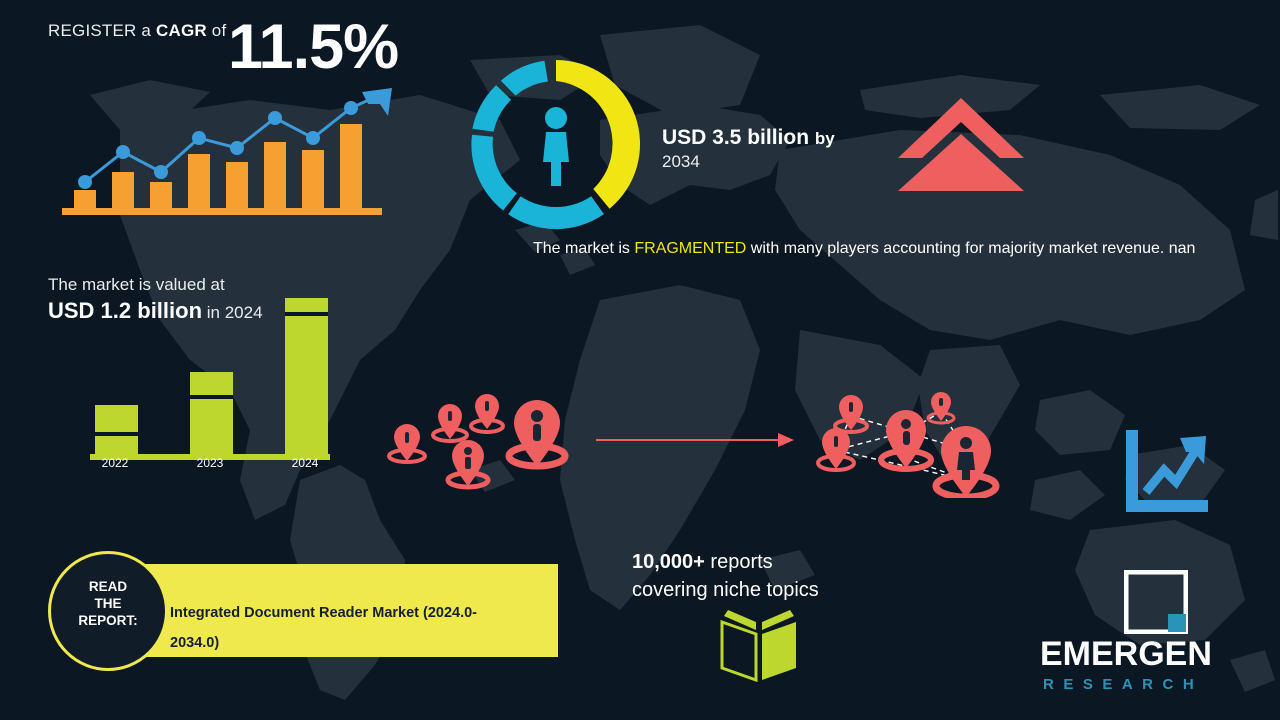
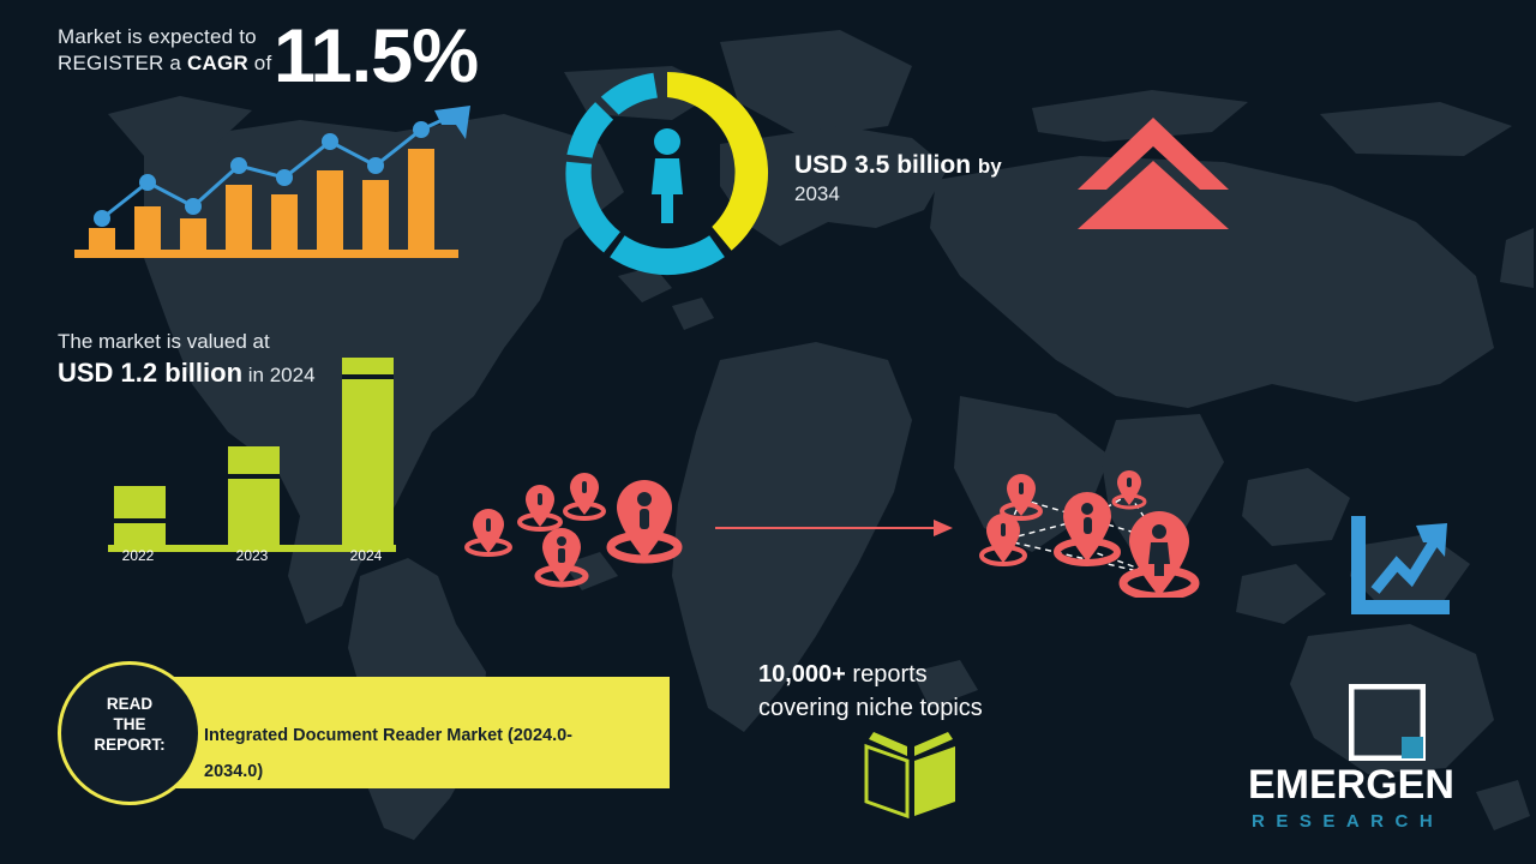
+ Market is expected to
  REGISTER a CAGR of
  11.5%
  USD 3.5 billion by
  2034
- The market is FRAGMENTED with many players accounting for majority market revenue. nan
  The market is valued at
  USD 1.2 billion in 2024
  2022
  2023
  2024
  Integrated Document Reader Market (2024.0-2034.0)
  READ
  THE
  REPORT:
  10,000+ reports
  covering niche topics
  EMERGEN
  RESEARCH
